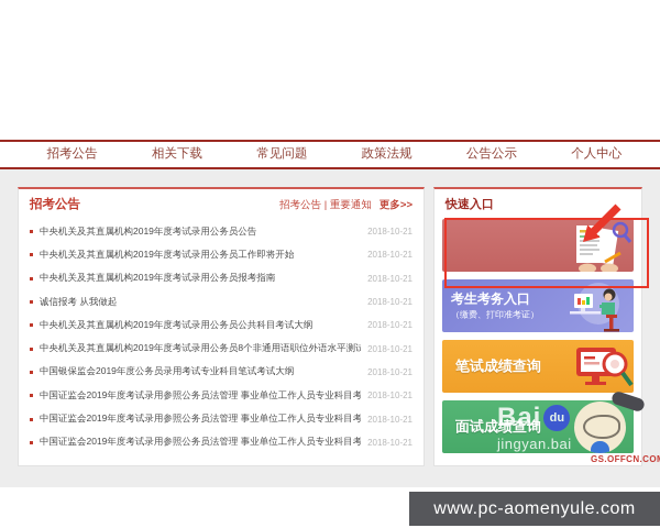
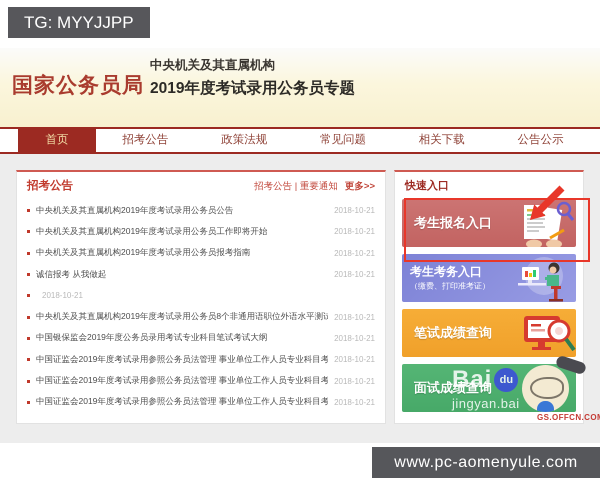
+ TG: MYYJJPP
+ 国家公务员局
+ 中央机关及其直属机构
+ 2019年度考试录用公务员专题
+ 首页
  招考公告
- 相关下载
+ 政策法规
  常见问题
- 政策法规
+ 相关下载
  公告公示
- 个人中心
  招考公告
  招考公告 | 重要通知
  更多>>
  中央机关及其直属机构2019年度考试录用公务员公告
  2018-10-21
  中央机关及其直属机构2019年度考试录用公务员工作即将开始
  2018-10-21
  中央机关及其直属机构2019年度考试录用公务员报考指南
  2018-10-21
  诚信报考 从我做起
  2018-10-21
- 中央机关及其直属机构2019年度考试录用公务员公共科目考试大纲
  2018-10-21
  中央机关及其直属机构2019年度考试录用公务员8个非通用语职位外语水平测试
  2018-10-21
  中国银保监会2019年度公务员录用考试专业科目笔试考试大纲
  2018-10-21
  中国证监会2019年度考试录用参照公务员法管理 事业单位工作人员专业科目考
  2018-10-21
  中国证监会2019年度考试录用参照公务员法管理 事业单位工作人员专业科目考
  2018-10-21
  中国证监会2019年度考试录用参照公务员法管理 事业单位工作人员专业科目考
  2018-10-21
  快速入口
+ 考生报名入口
  考生考务入口
  （缴费、打印准考证）
  笔试成绩查询
  面试成绩查询
  Bai
  du
  jingyan.bai
  GS.OFFCN.CO
  www.pc-aomenyule.com
